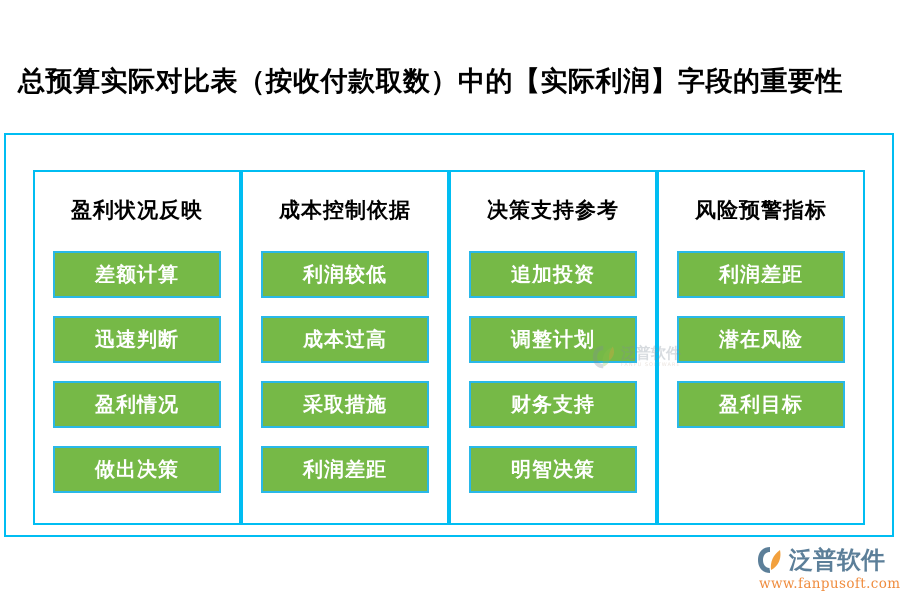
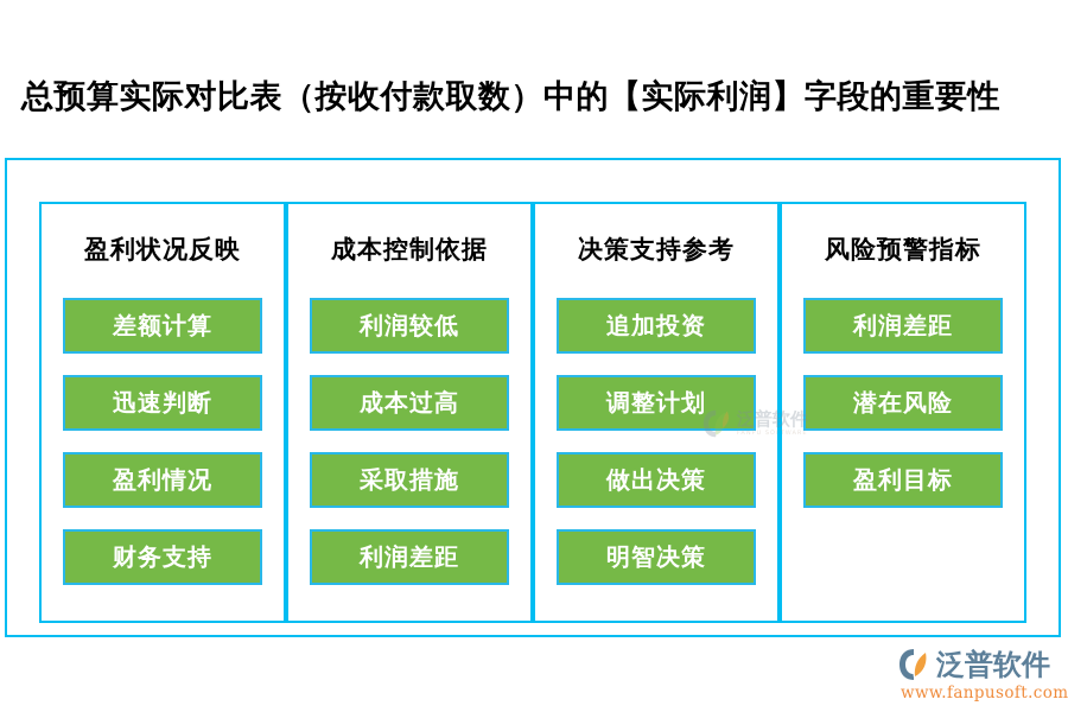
  总预算实际对比表（按收付款取数）中的【实际利润】字段的重要性
  盈利状况反映
  差额计算
  迅速判断
  盈利情况
- 做出决策
+ 财务支持
  成本控制依据
  利润较低
  成本过高
  采取措施
  利润差距
  决策支持参考
  追加投资
  调整计划
- 财务支持
+ 做出决策
  明智决策
  风险预警指标
  利润差距
  潜在风险
  盈利目标
  泛普软件
  泛普软件
  www.fanpusoft.com
